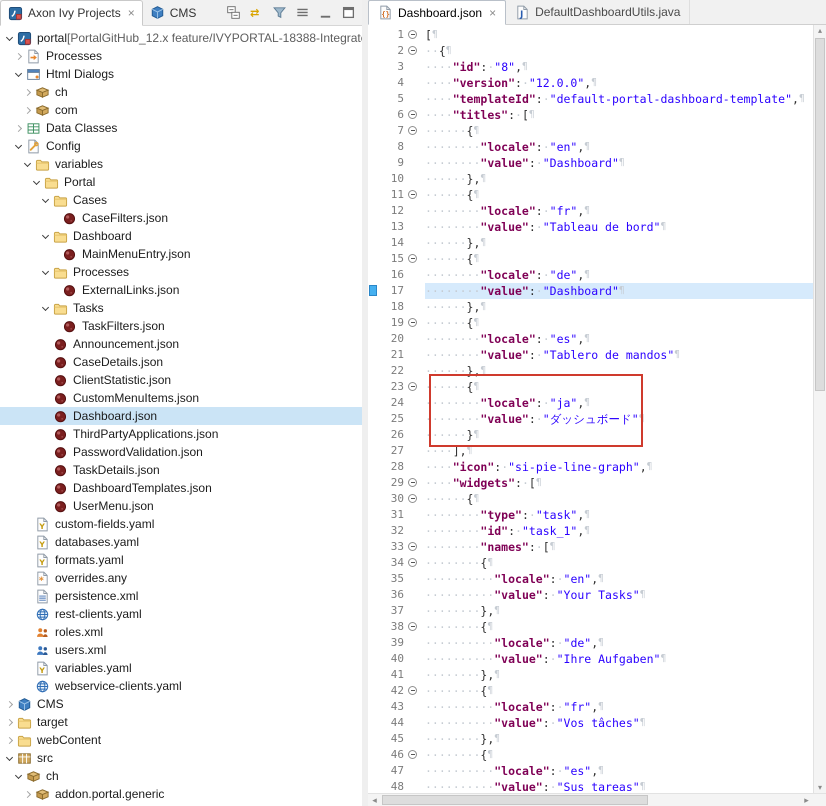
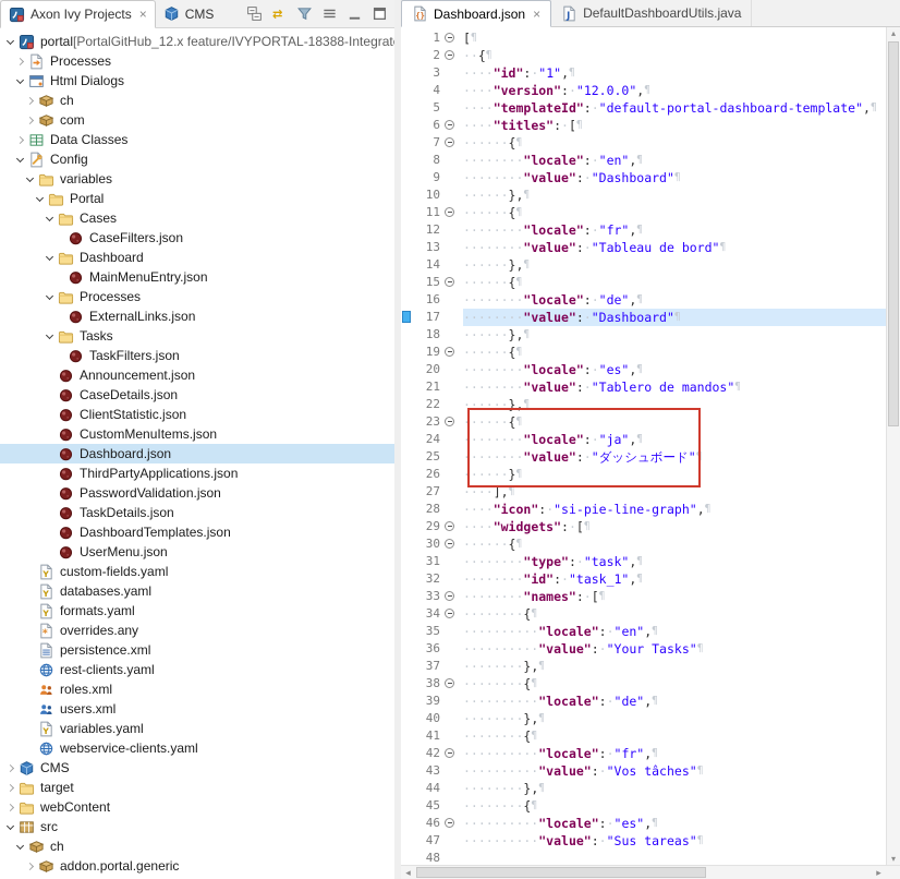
  Axon Ivy Projects
  ×
  CMS
  ⇄
  portal
  [PortalGitHub_12.x feature/IVYPORTAL-18388-Integrat
  Processes
  Html Dialogs
  ch
  com
  Data Classes
  Config
  variables
  Portal
  Cases
  CaseFilters.json
  Dashboard
  MainMenuEntry.json
  Processes
  ExternalLinks.json
  Tasks
  TaskFilters.json
  Announcement.json
  CaseDetails.json
  ClientStatistic.json
  CustomMenuItems.json
  Dashboard.json
  ThirdPartyApplications.json
  PasswordValidation.json
  TaskDetails.json
  DashboardTemplates.json
  UserMenu.json
  Y
  custom-fields.yaml
  Y
  databases.yaml
  Y
  formats.yaml
  *
  overrides.any
  persistence.xml
  rest-clients.yaml
  roles.xml
  users.xml
  Y
  variables.yaml
  webservice-clients.yaml
  CMS
  target
  webContent
  src
  ch
  addon.portal.generic
  {}
  Dashboard.json
  ×
  J
  DefaultDashboardUtils.java
  1
  2
  3
  4
  5
  6
  7
  8
  9
  10
  11
  12
  13
  14
  15
  16
  17
  18
  19
  20
  21
  22
  23
  24
  25
  26
  27
  28
  29
  30
  31
  32
  33
  34
  35
  36
  37
  38
  39
  40
  41
  42
  43
  44
  45
  46
  47
  48
  [¶
  ··{¶
- ····"id":·"8",¶
+ ····"id":·"1",¶
  ····"version":·"12.0.0",¶
  ····"templateId":·"default-portal-dashboard-template",¶
  ····"titles":·[¶
  ······{¶
  ········"locale":·"en",¶
  ········"value":·"Dashboard"¶
  ······},¶
  ······{¶
  ········"locale":·"fr",¶
  ········"value":·"Tableau de bord"¶
  ······},¶
  ······{¶
  ········"locale":·"de",¶
  ········"value":·"Dashboard"¶
  ······},¶
  ······{¶
  ········"locale":·"es",¶
  ········"value":·"Tablero de mandos"¶
  ······},¶
  ······{¶
  ········"locale":·"ja",¶
  ········"value":·"ダッシュボード"¶
  ······}¶
  ····],¶
  ····"icon":·"si-pie-line-graph",¶
  ····"widgets":·[¶
  ······{¶
  ········"type":·"task",¶
  ········"id":·"task_1",¶
  ········"names":·[¶
  ········{¶
  ··········"locale":·"en",¶
  ··········"value":·"Your Tasks"¶
  ········},¶
  ········{¶
  ··········"locale":·"de",¶
- ··········"value":·"Ihre Aufgaben"¶
  ········},¶
  ········{¶
  ··········"locale":·"fr",¶
  ··········"value":·"Vos tâches"¶
  ········},¶
  ········{¶
  ··········"locale":·"es",¶
  ··········"value":·"Sus tareas"¶
  ▴
  ▾
  ◂
  ▸
